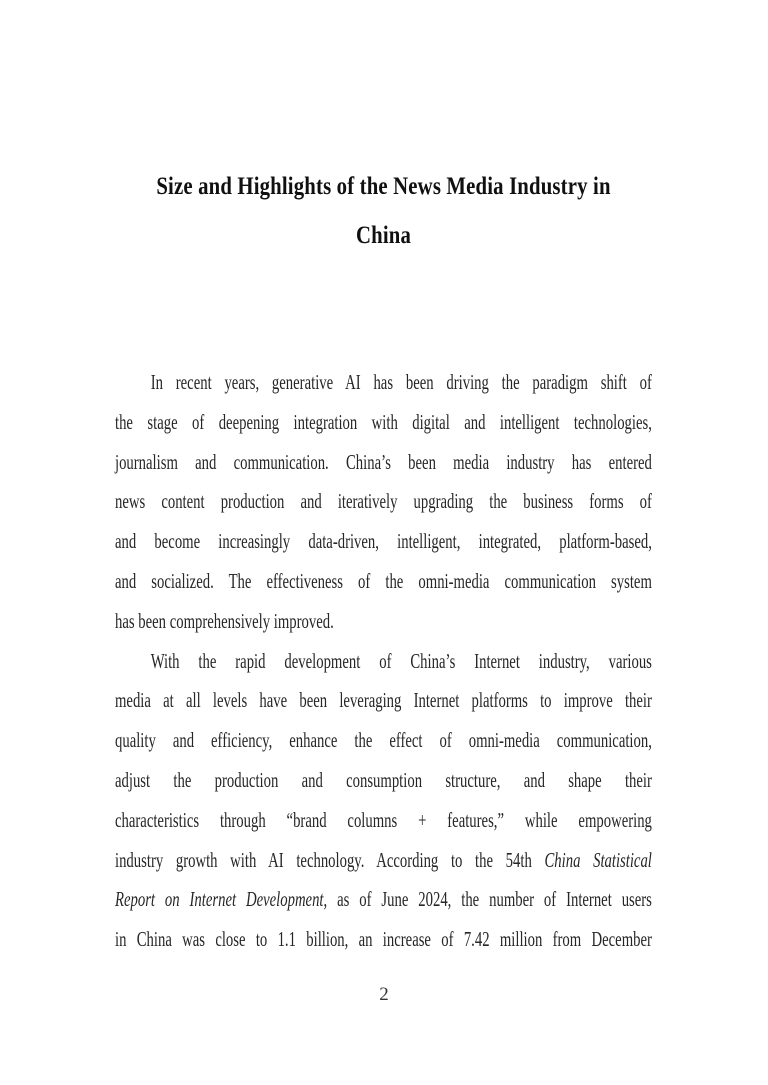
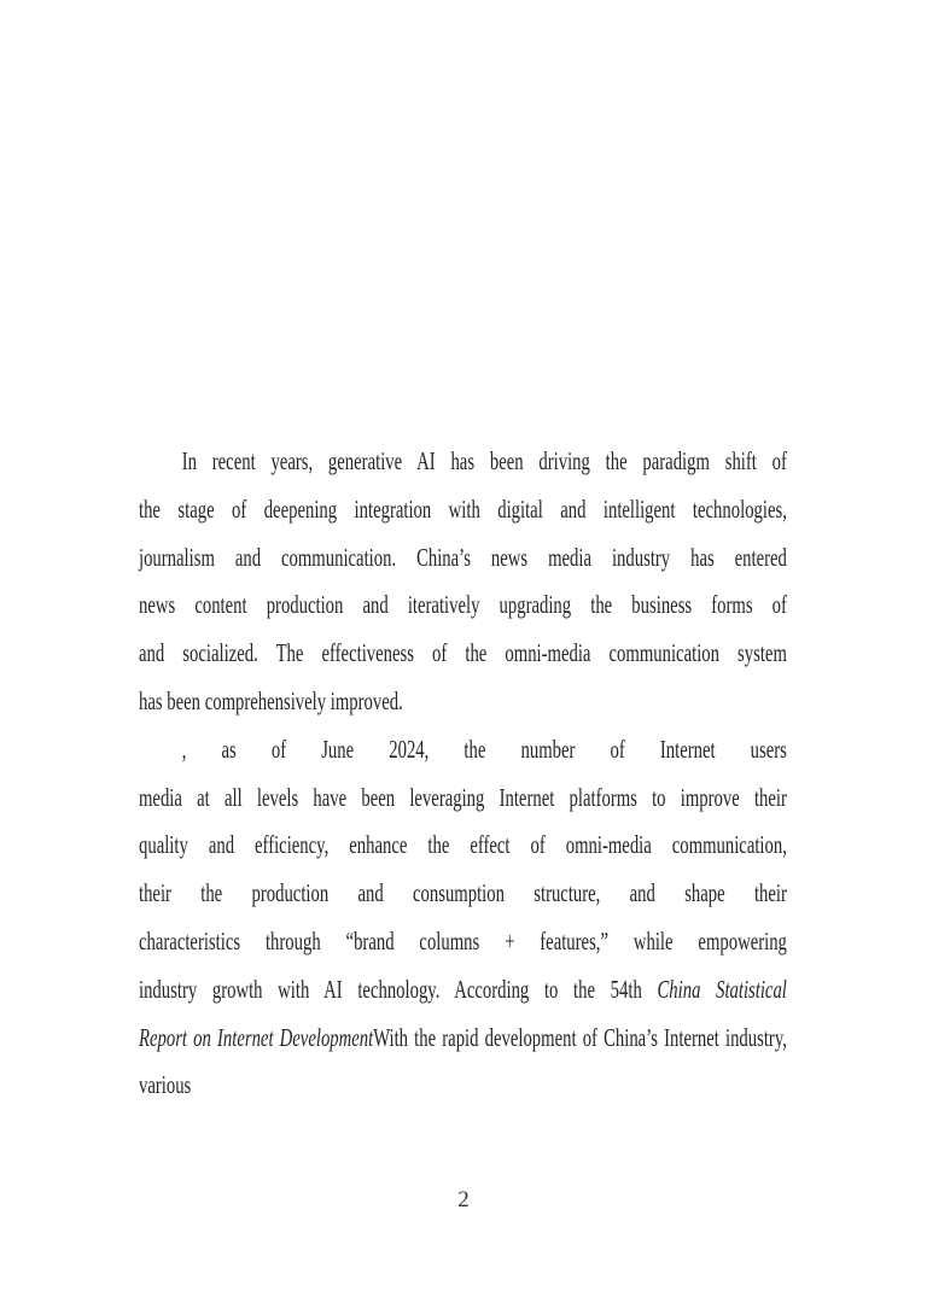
- Size and Highlights of the News Media Industry in
- China
  In recent years, generative AI has been driving the paradigm shift of
  the stage of deepening integration with digital and intelligent technologies,
- journalism and communication. China’s been media industry has entered
+ journalism and communication. China’s news media industry has entered
  news content production and iteratively upgrading the business forms of
- and become increasingly data-driven, intelligent, integrated, platform-based,
  and socialized. The effectiveness of the omni-media communication system
  has been comprehensively improved.
- With the rapid development of China’s Internet industry, various
+ , as of June 2024, the number of Internet users
  media at all levels have been leveraging Internet platforms to improve their
  quality and efficiency, enhance the effect of omni-media communication,
- adjust the production and consumption structure, and shape their
+ their the production and consumption structure, and shape their
  characteristics through “brand columns + features,” while empowering
  industry growth with AI technology. According to the 54th China Statistical
- Report on Internet Development, as of June 2024, the number of Internet users
+ Report on Internet DevelopmentWith the rapid development of China’s Internet industry, various
- in China was close to 1.1 billion, an increase of 7.42 million from December
  2
